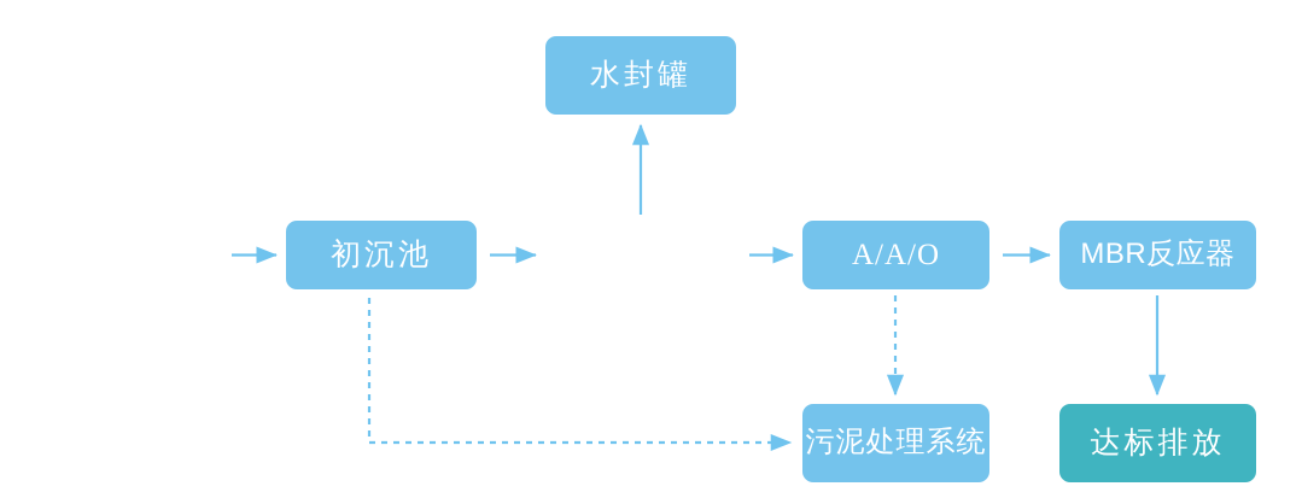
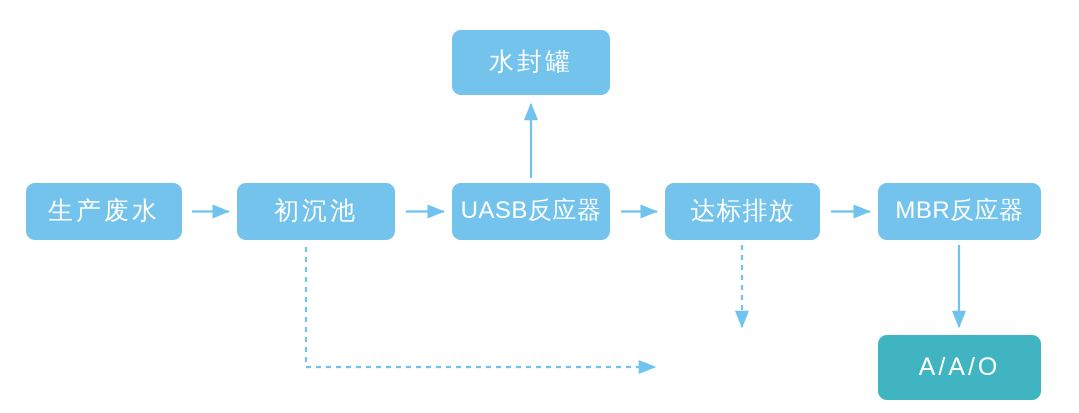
+ 生产废水
  初沉池
+ UASB反应器
- A/A/O
+ 达标排放
  MBR反应器
  水封罐
- 污泥处理系统
- 达标排放
+ A/A/O
